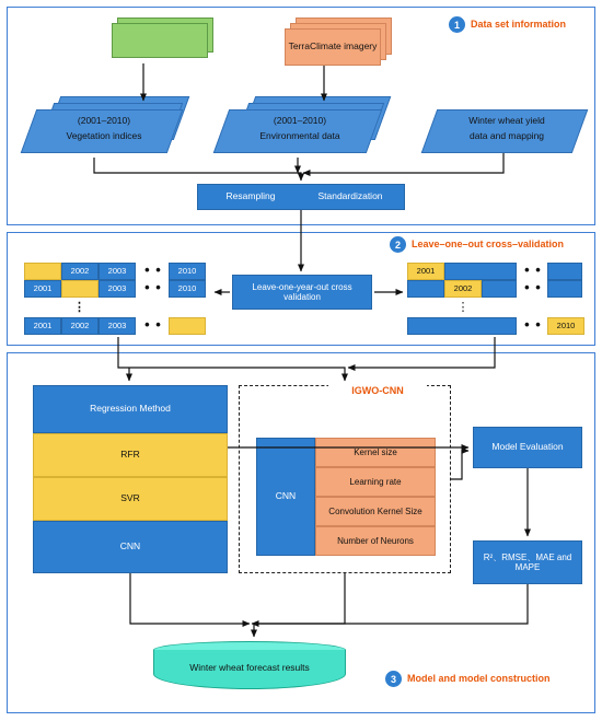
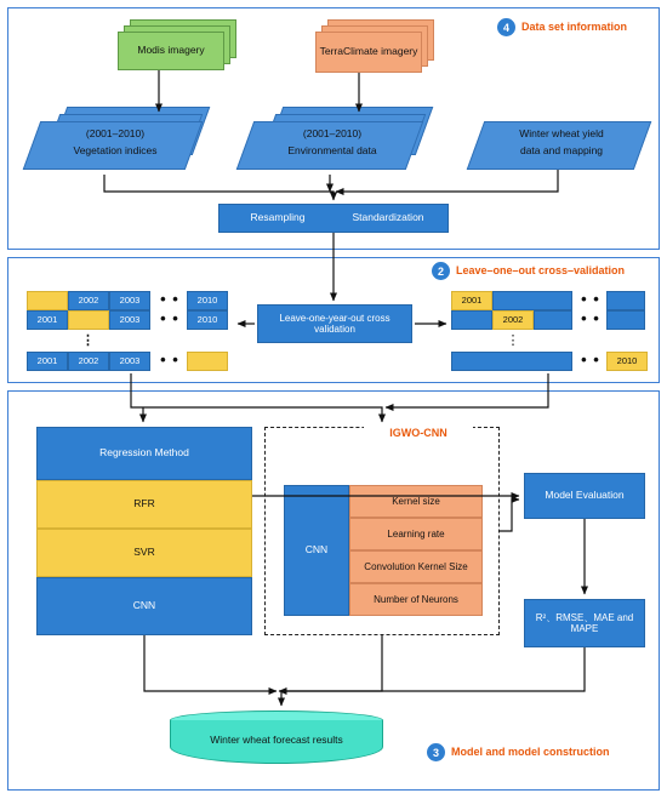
- 1
+ 4
  Data set information
+ Modis imagery
  TerraClimate imagery
  (2001–2010)
  Vegetation indices
  (2001–2010)
  Environmental data
  Winter wheat yield
  data and mapping
  Resampling
  Standardization
  2
  Leave–one–out cross–validation
  Leave-one-year-out cross
  validation
  2002
  2003
  • •
  2010
  2001
  2003
  • •
  2010
  2001
  2002
  2003
  • •
  ⋮
  2001
  • •
  2002
  • •
  • •
  2010
  ⋮
  3
  Model and model construction
  Regression Method
  RFR
  SVR
  CNN
  IGWO-CNN
  CNN
  Kernel size
  Learning rate
  Convolution Kernel Size
  Number of Neurons
  Model Evaluation
  R²、RMSE、MAE and
  MAPE
  Winter wheat forecast results
